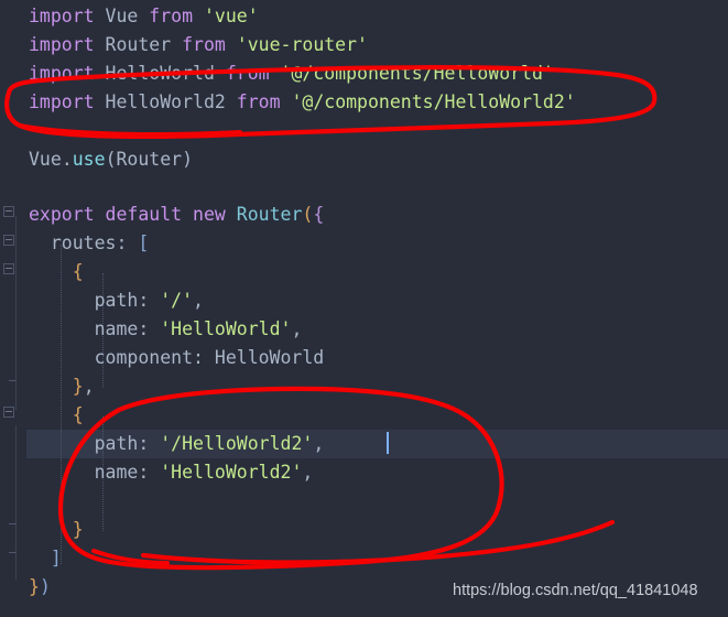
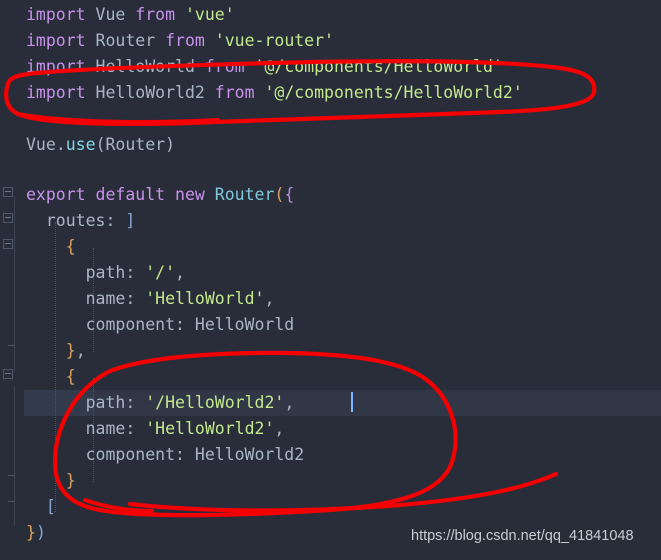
  import Vue from 'vue'
  import Router from 'vue-router'
  import H om '@/components/HelloWorld'
  import HelloWorld2 from '@/components/HelloWorld2'
  Vue.use(Router)
  export default new Router({
- routes: [
+ routes: ]
  {
  path: '/',
  name: 'HelloWorld',
  component: HelloWorld
  },
  {
  path: '/HelloWorld2',
  name: 'HelloWorld2',
+ component: HelloWorld2
  }
- ]
+ [
  })
  https://blog.csdn.net/qq_41841048
